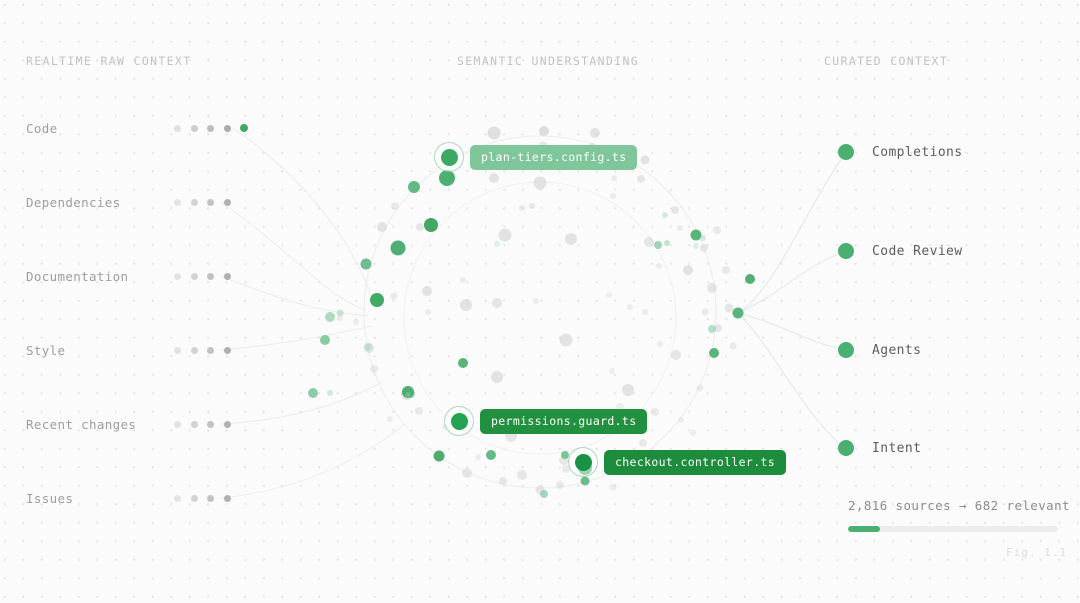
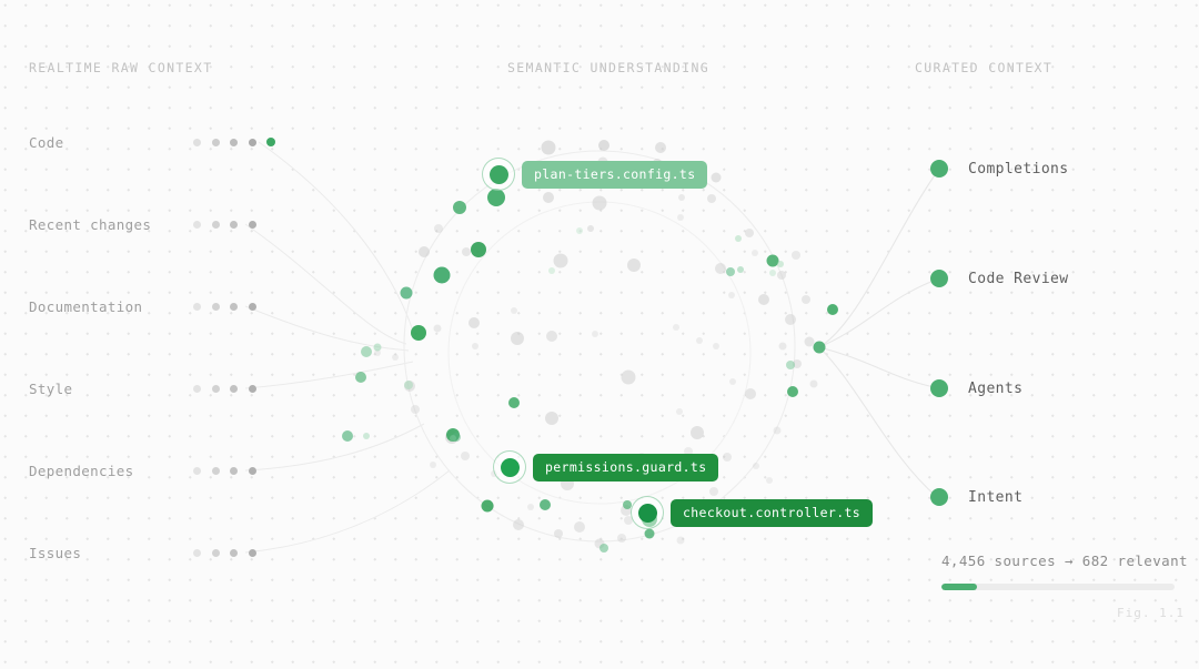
  REALTIME RAW CONTEXT
  SEMANTIC UNDERSTANDING
  CURATED CONTEXT
  Code
- Dependencies
+ Recent changes
  Documentation
  Style
- Recent changes
+ Dependencies
  Issues
  plan-tiers.config.ts
  permissions.guard.ts
  checkout.controller.ts
  Completions
  Code Review
  Agents
  Intent
- 2,816 sources → 682 relevant
+ 4,456 sources → 682 relevant
  Fig. 1.1
